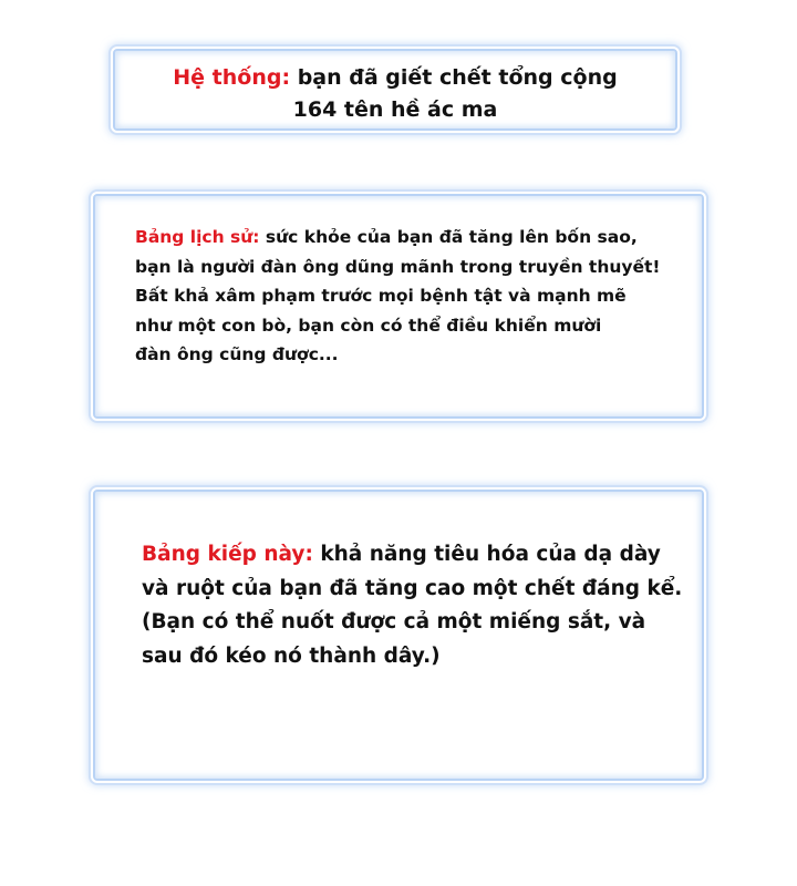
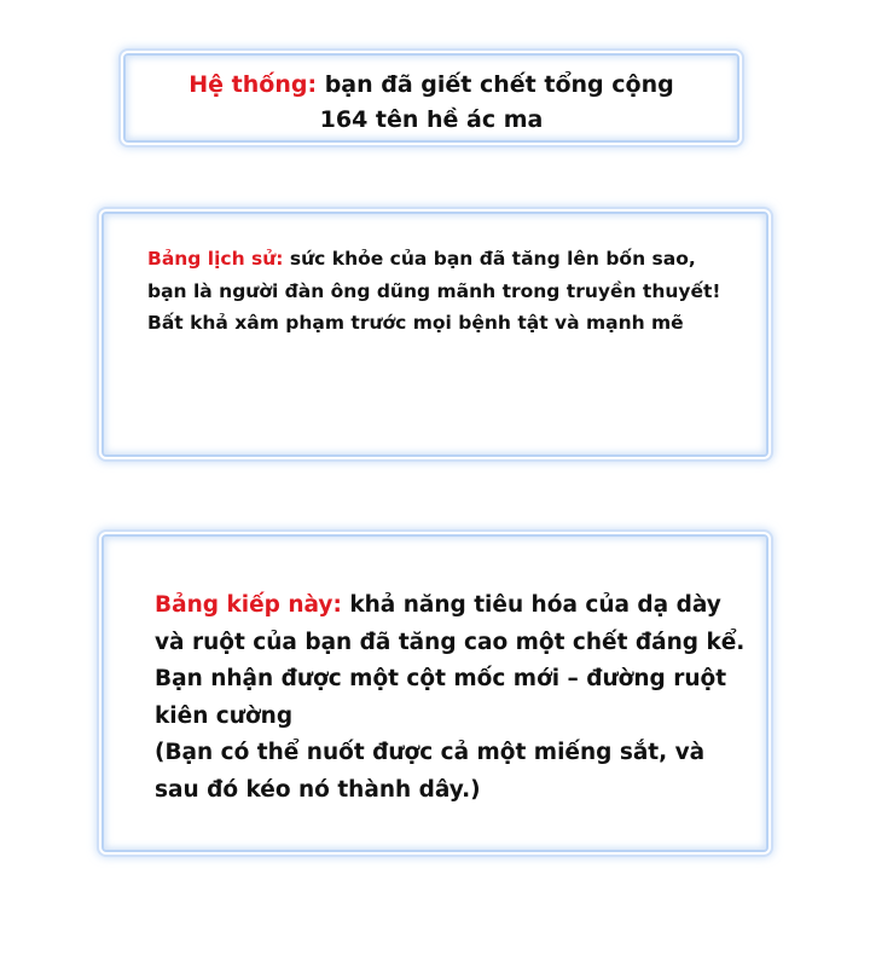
  Hệ thống: bạn đã giết chết tổng cộng
  164 tên hề ác ma
  Bảng lịch sử: sức khỏe của bạn đã tăng lên bốn sao,
  bạn là người đàn ông dũng mãnh trong truyền thuyết!
  Bất khả xâm phạm trước mọi bệnh tật và mạnh mẽ
- như một con bò, bạn còn có thể điều khiển mười
- đàn ông cũng được...
  Bảng kiếp này: khả năng tiêu hóa của dạ dày
  và ruột của bạn đã tăng cao một chết đáng kể.
+ Bạn nhận được một cột mốc mới – đường ruột
+ kiên cường
  (Bạn có thể nuốt được cả một miếng sắt, và
  sau đó kéo nó thành dây.)
